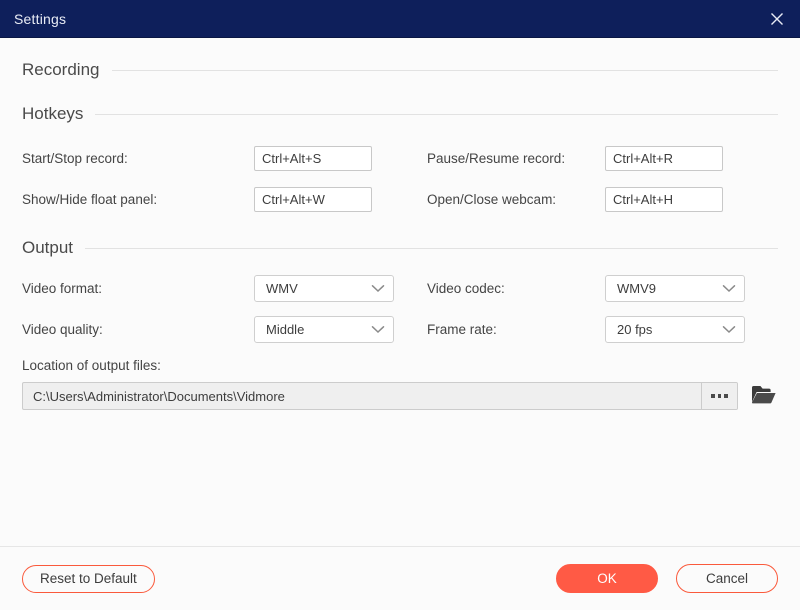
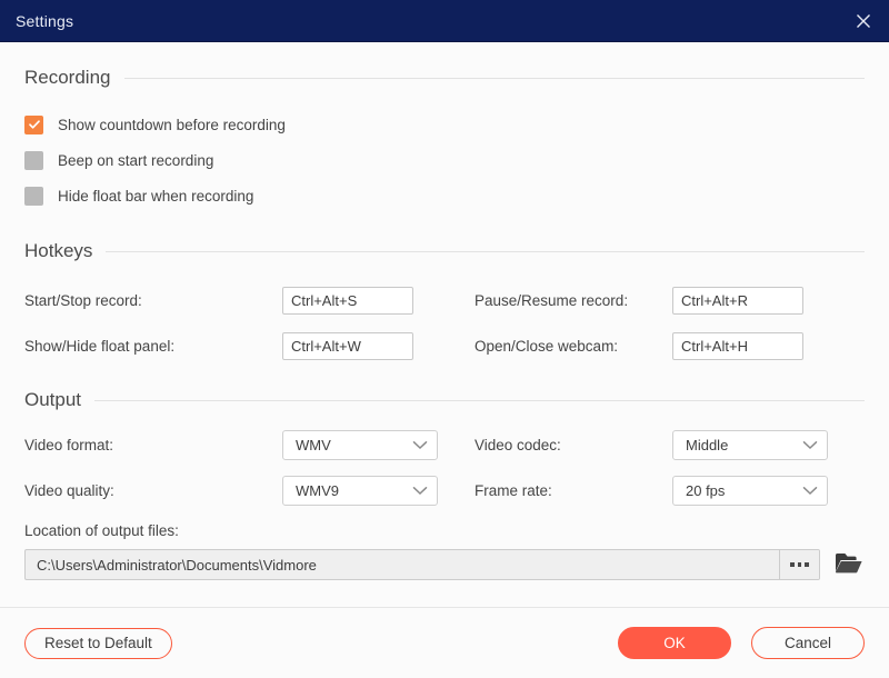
  Settings
  Recording
+ Show countdown before recording
+ Beep on start recording
+ Hide float bar when recording
  Hotkeys
  Start/Stop record:
  Ctrl+Alt+S
  Pause/Resume record:
  Ctrl+Alt+R
  Show/Hide float panel:
  Ctrl+Alt+W
  Open/Close webcam:
  Ctrl+Alt+H
  Output
  Video format:
  WMV
  Video codec:
- WMV9
+ Middle
  Video quality:
- Middle
+ WMV9
  Frame rate:
  20 fps
  Location of output files:
  C:\Users\Administrator\Documents\Vidmore
  Reset to Default
  OK
  Cancel
